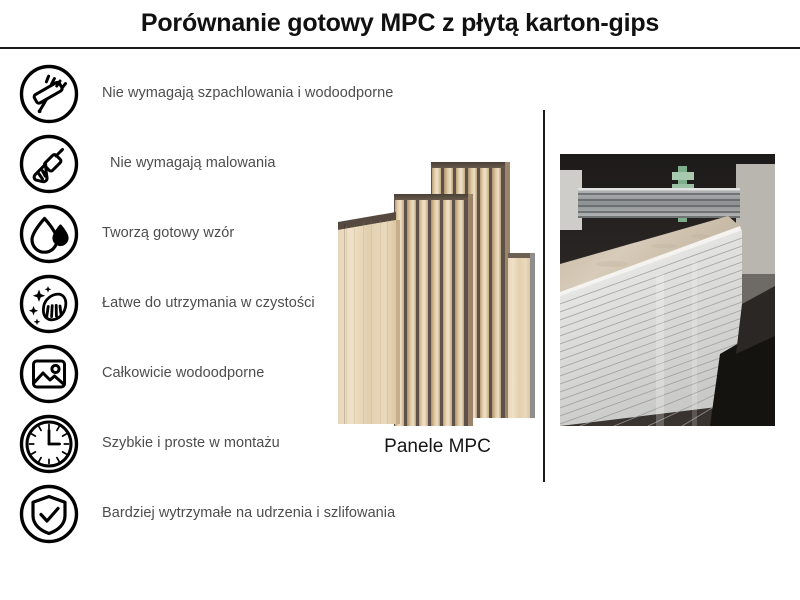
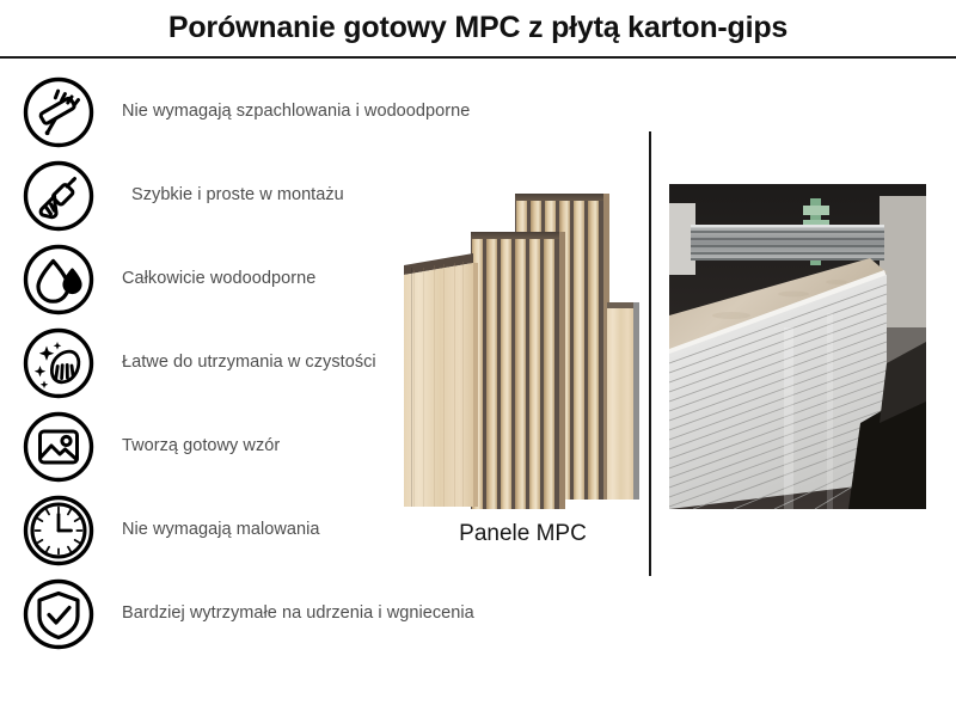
  Porównanie gotowy MPC z płytą karton-gips
  Nie wymagają szpachlowania i wodoodporne
- Nie wymagają malowania
+ Szybkie i proste w montażu
- Tworzą gotowy wzór
+ Całkowicie wodoodporne
  Łatwe do utrzymania w czystości
- Całkowicie wodoodporne
+ Tworzą gotowy wzór
- Szybkie i proste w montażu
+ Nie wymagają malowania
- Bardziej wytrzymałe na udrzenia i szlifowania
+ Bardziej wytrzymałe na udrzenia i wgniecenia
  Panele MPC
